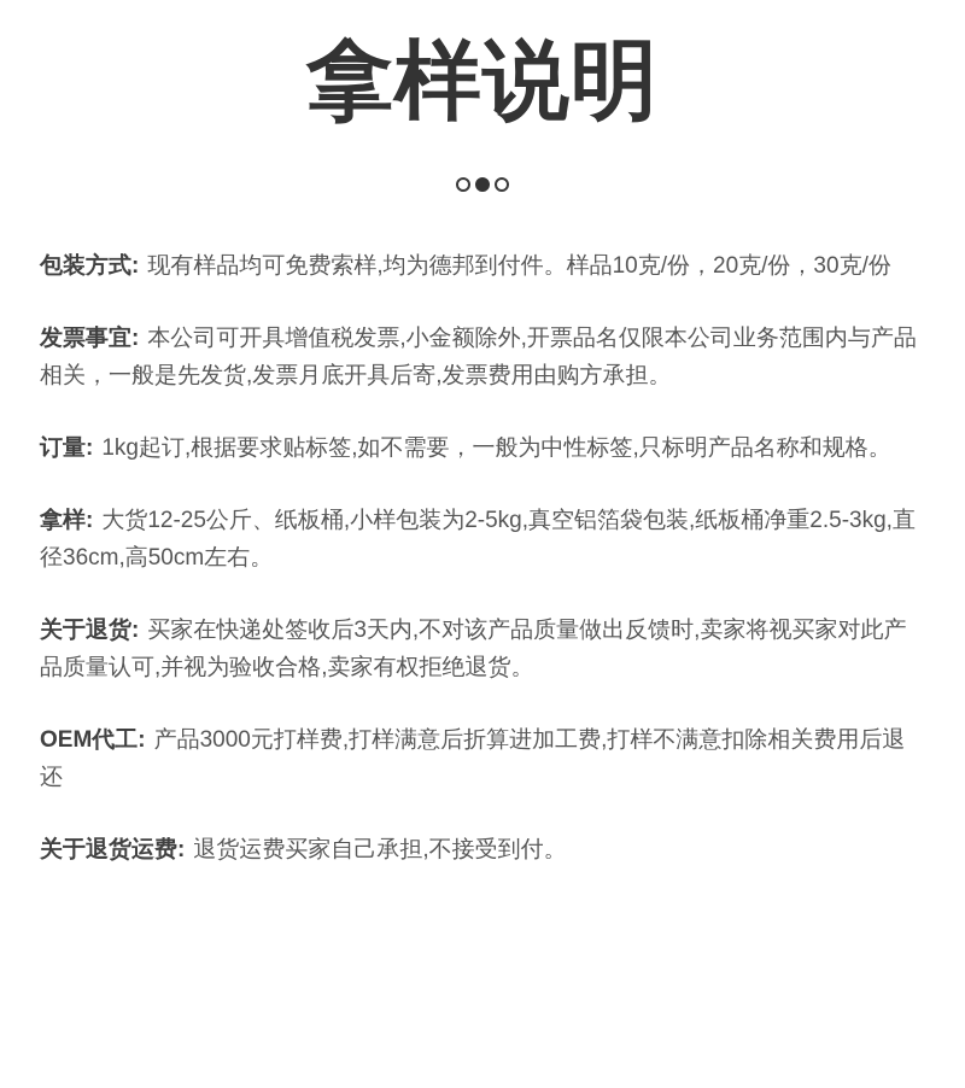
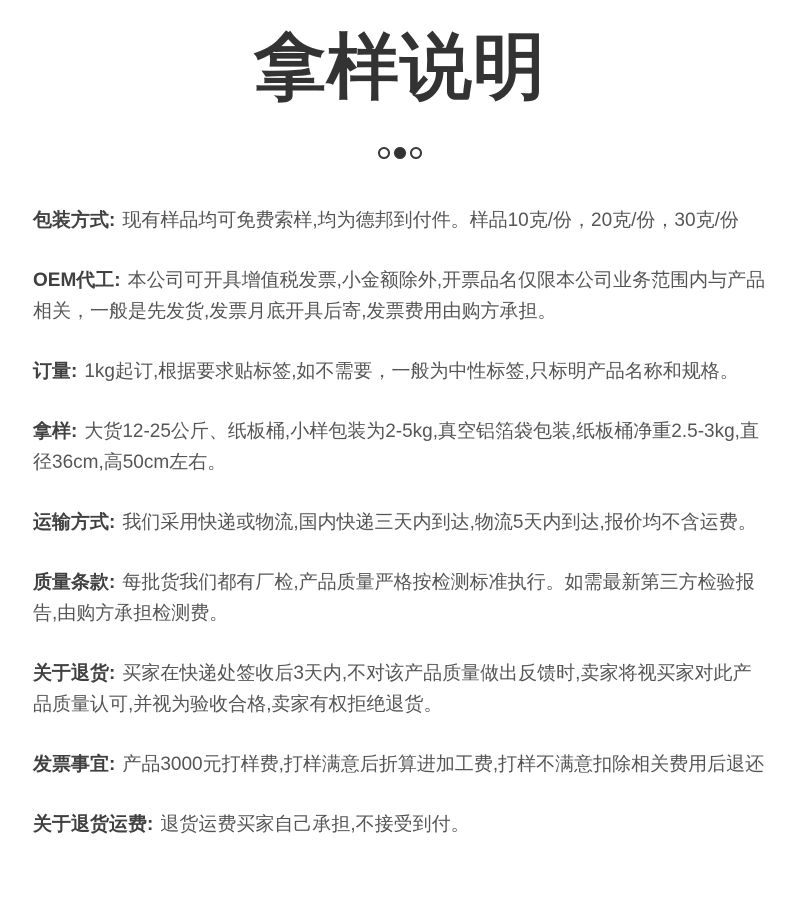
  拿样说明
  包装方式: 现有样品均可免费索样,均为德邦到付件。样品10克/份，20克/份，30克/份
- 发票事宜: 本公司可开具增值税发票,小金额除外,开票品名仅限本公司业务范围内与产品相关，一般是先发货,发票月底开具后寄,发票费用由购方承担。
+ OEM代工: 本公司可开具增值税发票,小金额除外,开票品名仅限本公司业务范围内与产品相关，一般是先发货,发票月底开具后寄,发票费用由购方承担。
  订量: 1kg起订,根据要求贴标签,如不需要，一般为中性标签,只标明产品名称和规格。
  拿样: 大货12-25公斤、纸板桶,小样包装为2-5kg,真空铝箔袋包装,纸板桶净重2.5-3kg,直径36cm,高50cm左右。
+ 运输方式: 我们采用快递或物流,国内快递三天内到达,物流5天内到达,报价均不含运费。
+ 质量条款: 每批货我们都有厂检,产品质量严格按检测标准执行。如需最新第三方检验报告,由购方承担检测费。
  关于退货: 买家在快递处签收后3天内,不对该产品质量做出反馈时,卖家将视买家对此产品质量认可,并视为验收合格,卖家有权拒绝退货。
- OEM代工: 产品3000元打样费,打样满意后折算进加工费,打样不满意扣除相关费用后退还
+ 发票事宜: 产品3000元打样费,打样满意后折算进加工费,打样不满意扣除相关费用后退还
  关于退货运费: 退货运费买家自己承担,不接受到付。
